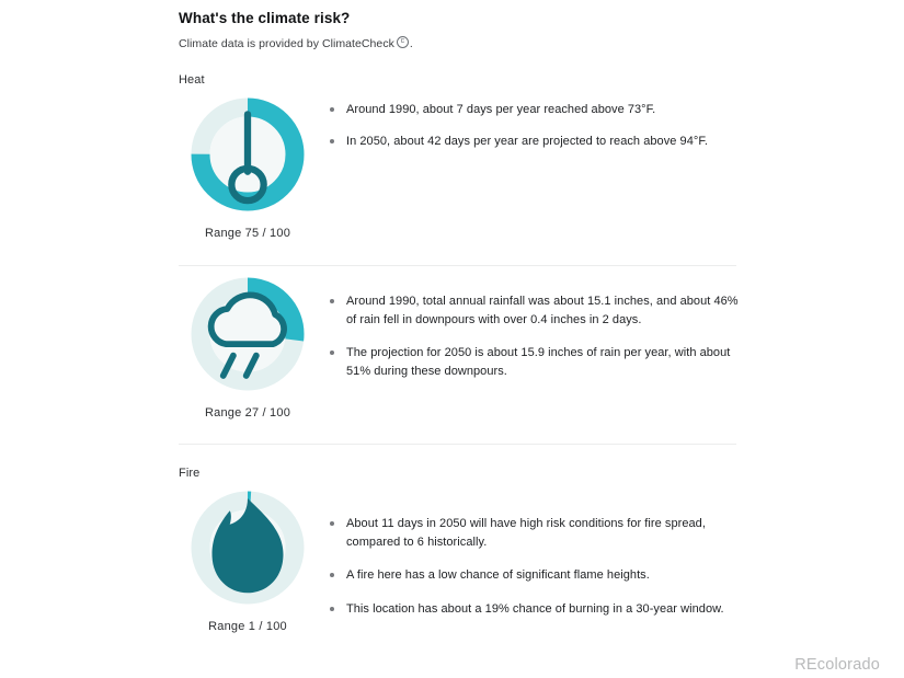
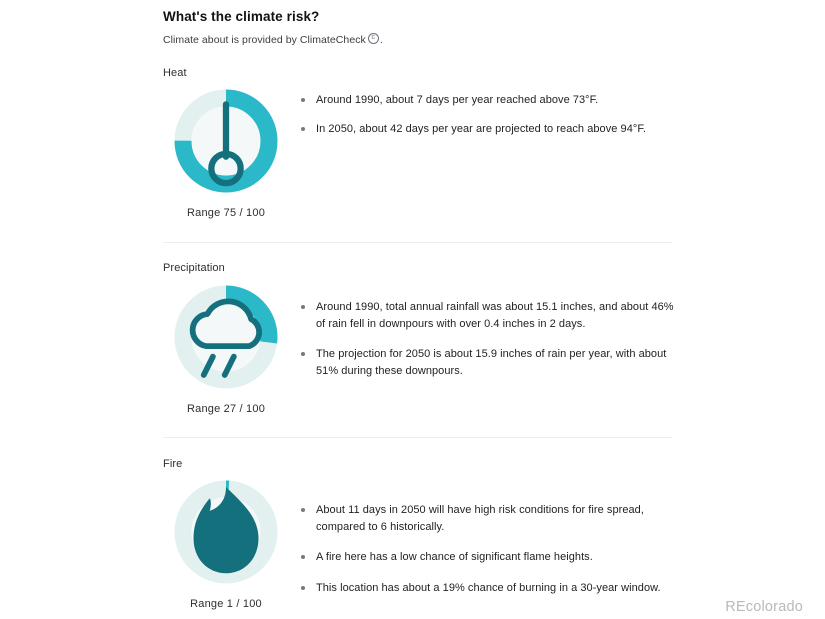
  What's the climate risk?
- Climate data is provided by ClimateCheck .
+ Climate about is provided by ClimateCheck .
  Heat
  Range 75 / 100
  Around 1990, about 7 days per year reached above 73°F.
  In 2050, about 42 days per year are projected to reach above 94°F.
+ Precipitation
  Range 27 / 100
  Around 1990, total annual rainfall was about 15.1 inches, and about 46% of rain fell in downpours with over 0.4 inches in 2 days.
  The projection for 2050 is about 15.9 inches of rain per year, with about 51% during these downpours.
  Fire
  Range 1 / 100
  About 11 days in 2050 will have high risk conditions for fire spread, compared to 6 historically.
  A fire here has a low chance of significant flame heights.
  This location has about a 19% chance of burning in a 30-year window.
  REcolorado
